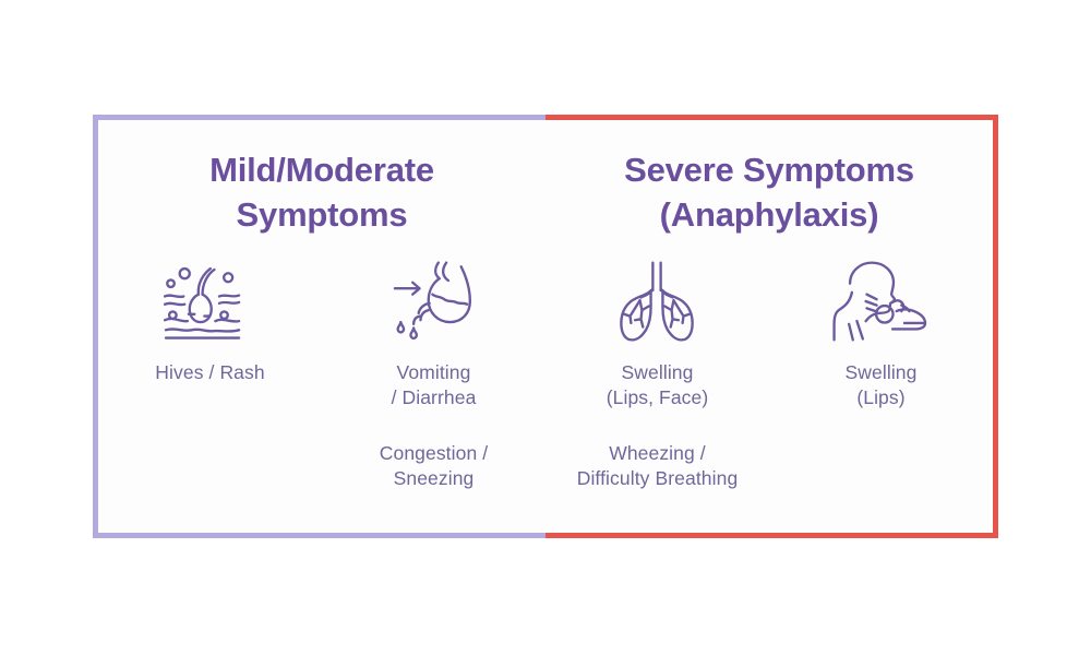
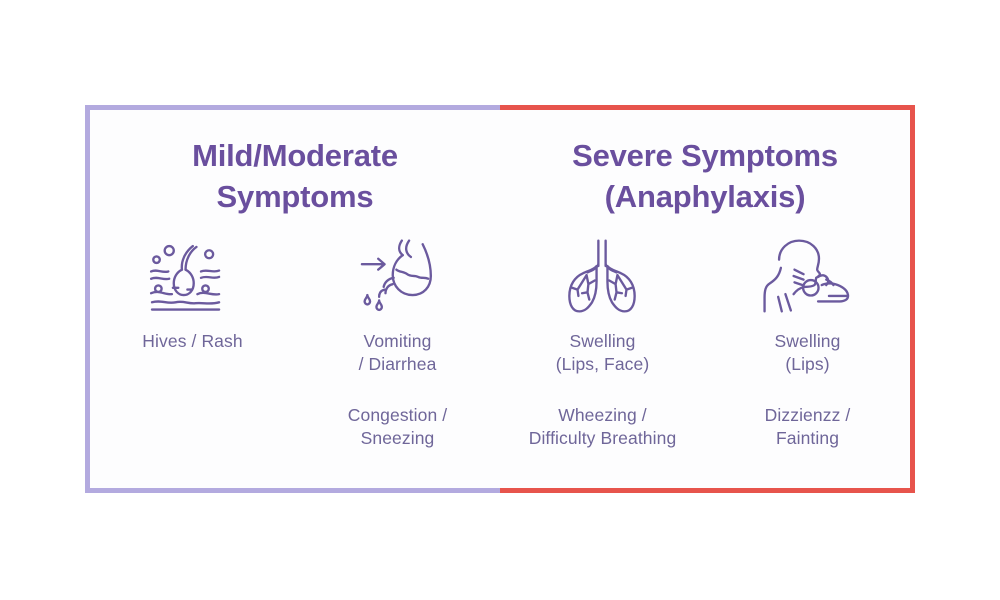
  Mild/Moderate
  Symptoms
  Hives / Rash
  Vomiting
  / Diarrhea
  Congestion /
  Sneezing
  Severe Symptoms
  (Anaphylaxis)
  Swelling
  (Lips, Face)
  Wheezing /
  Difficulty Breathing
  Swelling
  (Lips)
+ Dizzienzz /
+ Fainting
